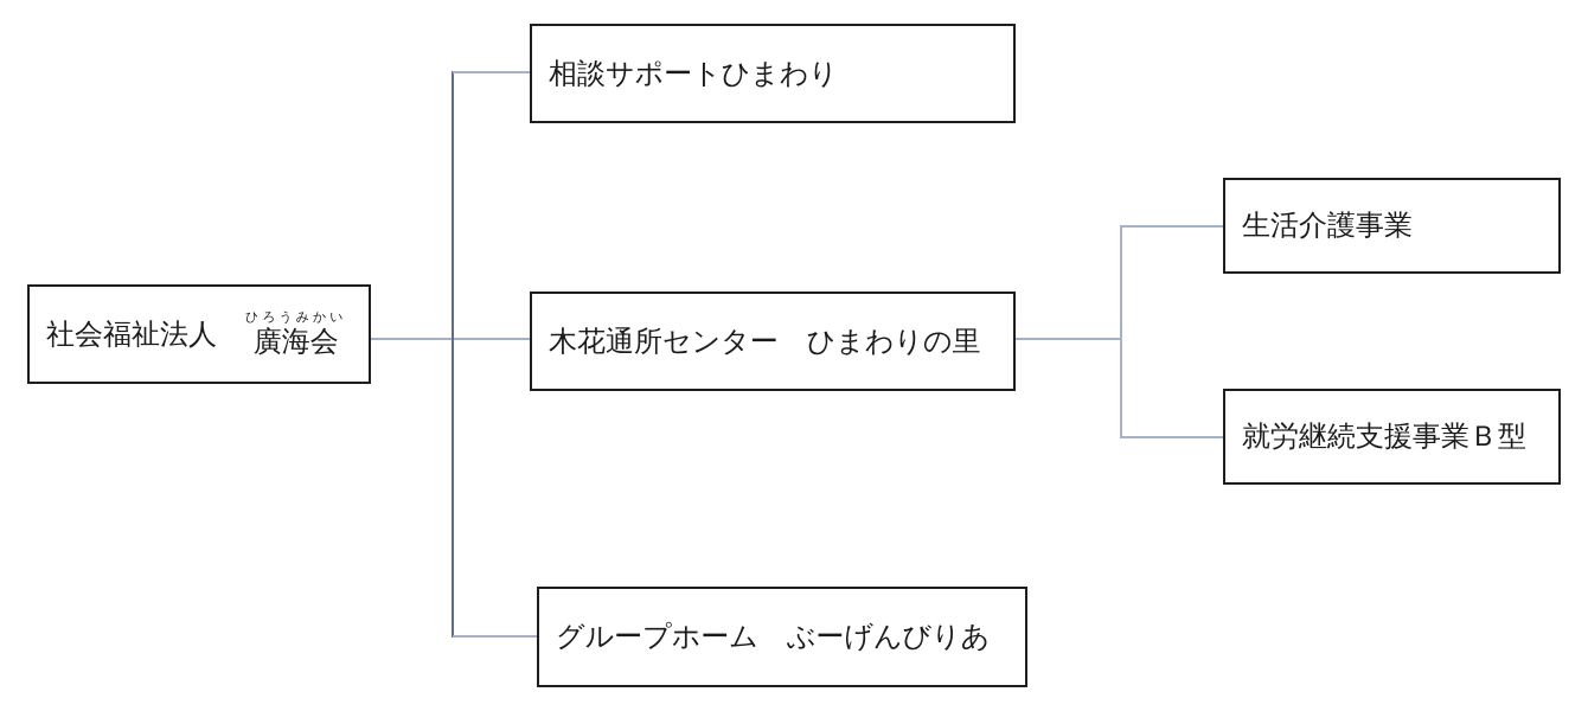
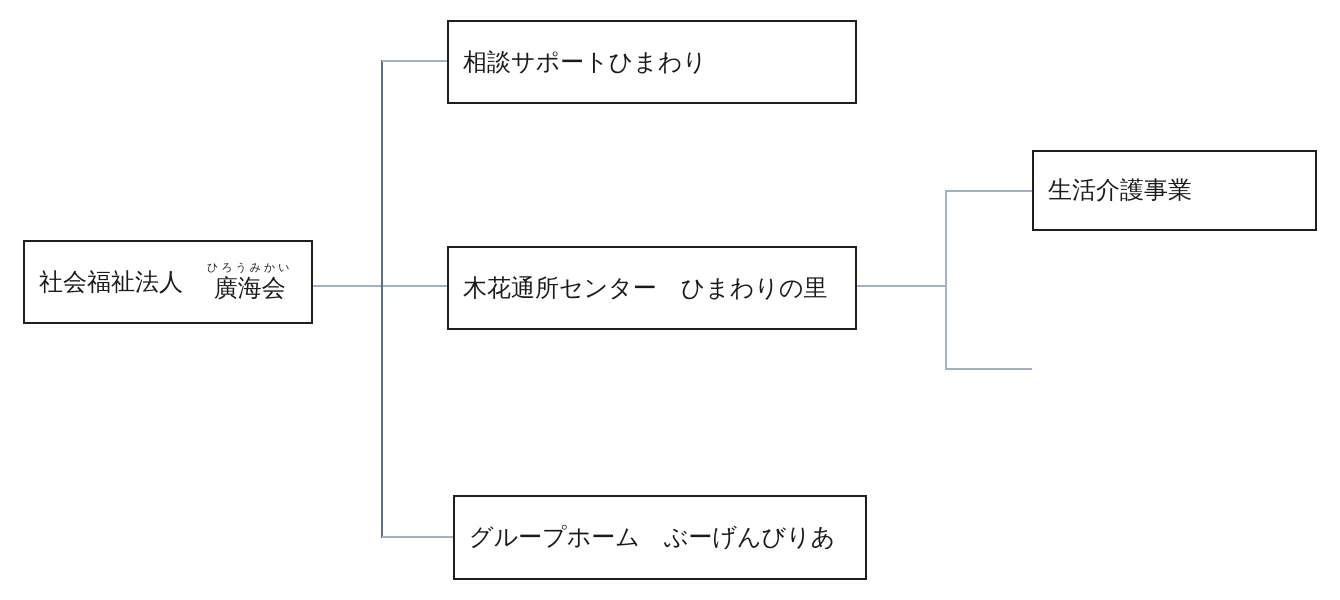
  社会福祉法人
  廣海会 ひろうみかい
  相談サポートひまわり
  木花通所センター ひまわりの里
  グループホーム ぶーげんびりあ
  生活介護事業
- 就労継続支援事業Ｂ型
